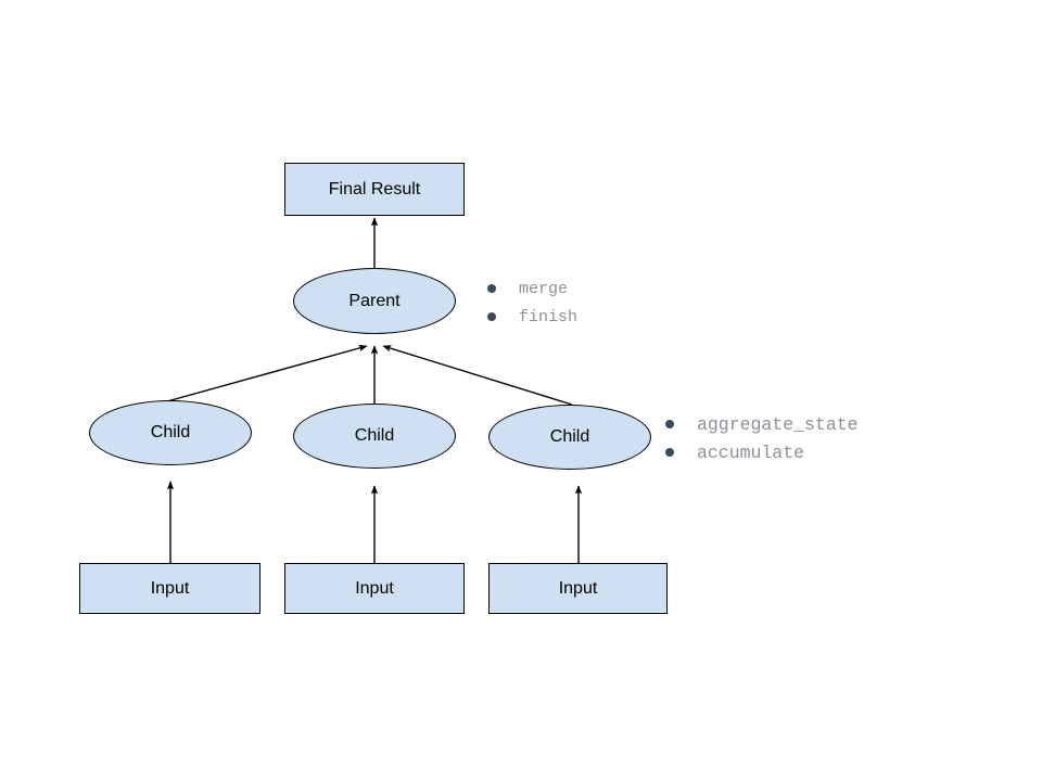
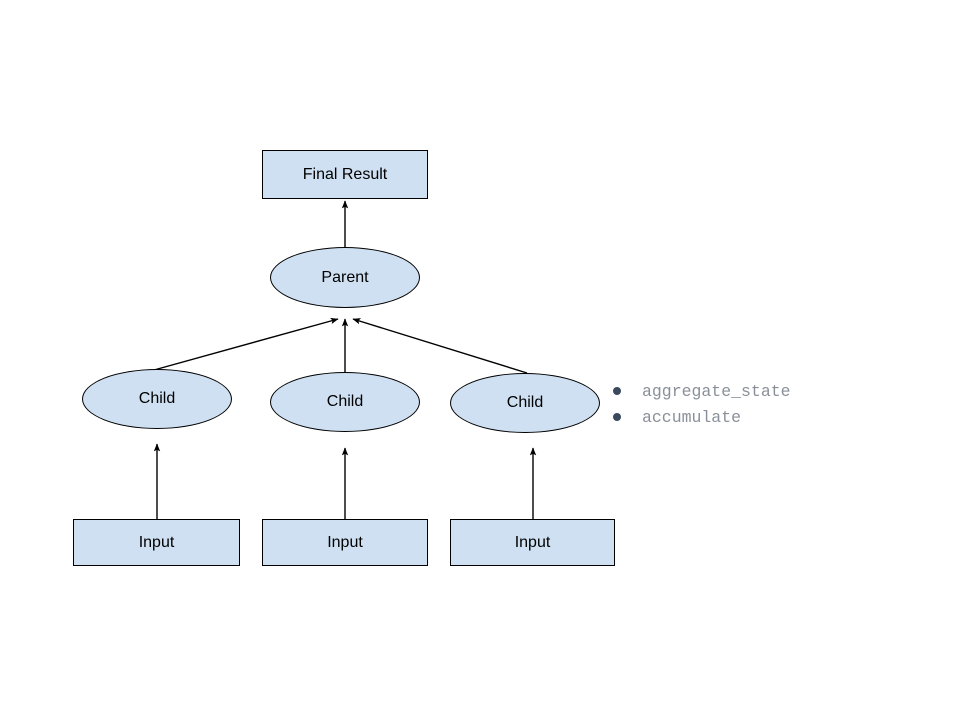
  Final Result
  Parent
  Child
  Child
  Child
  Input
  Input
  Input
- merge
- finish
  aggregate_state
  accumulate
